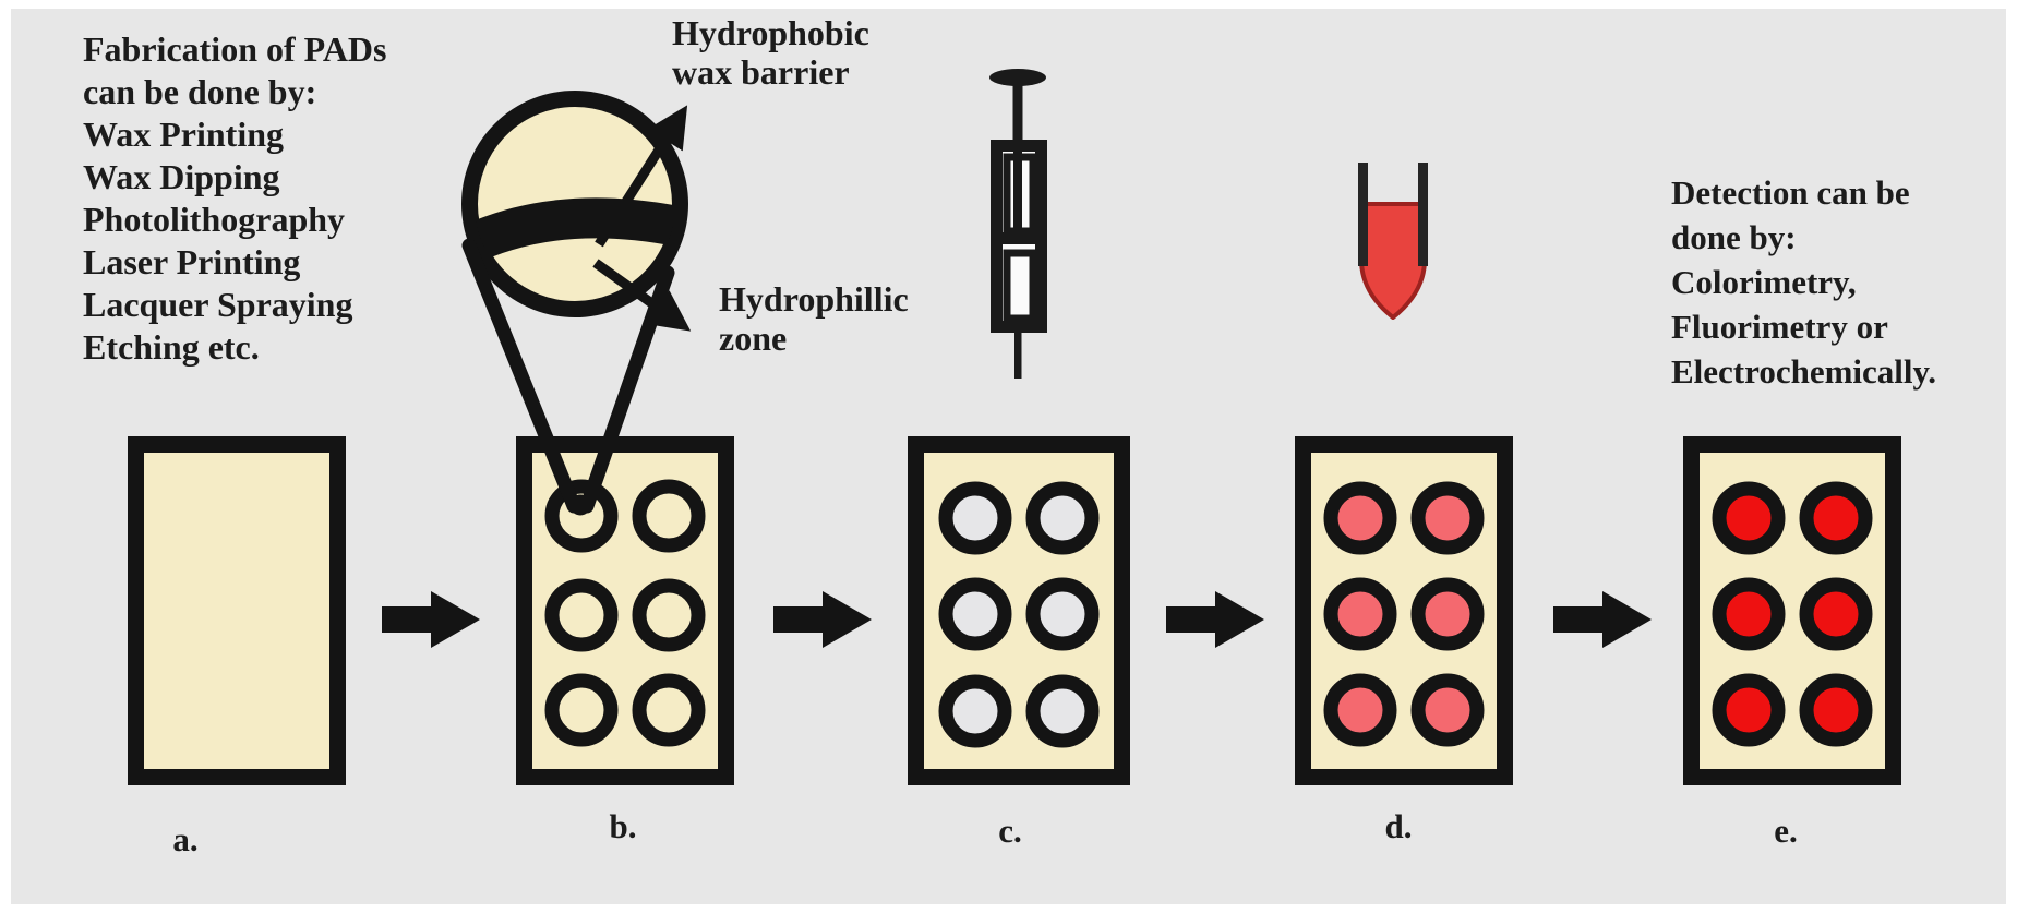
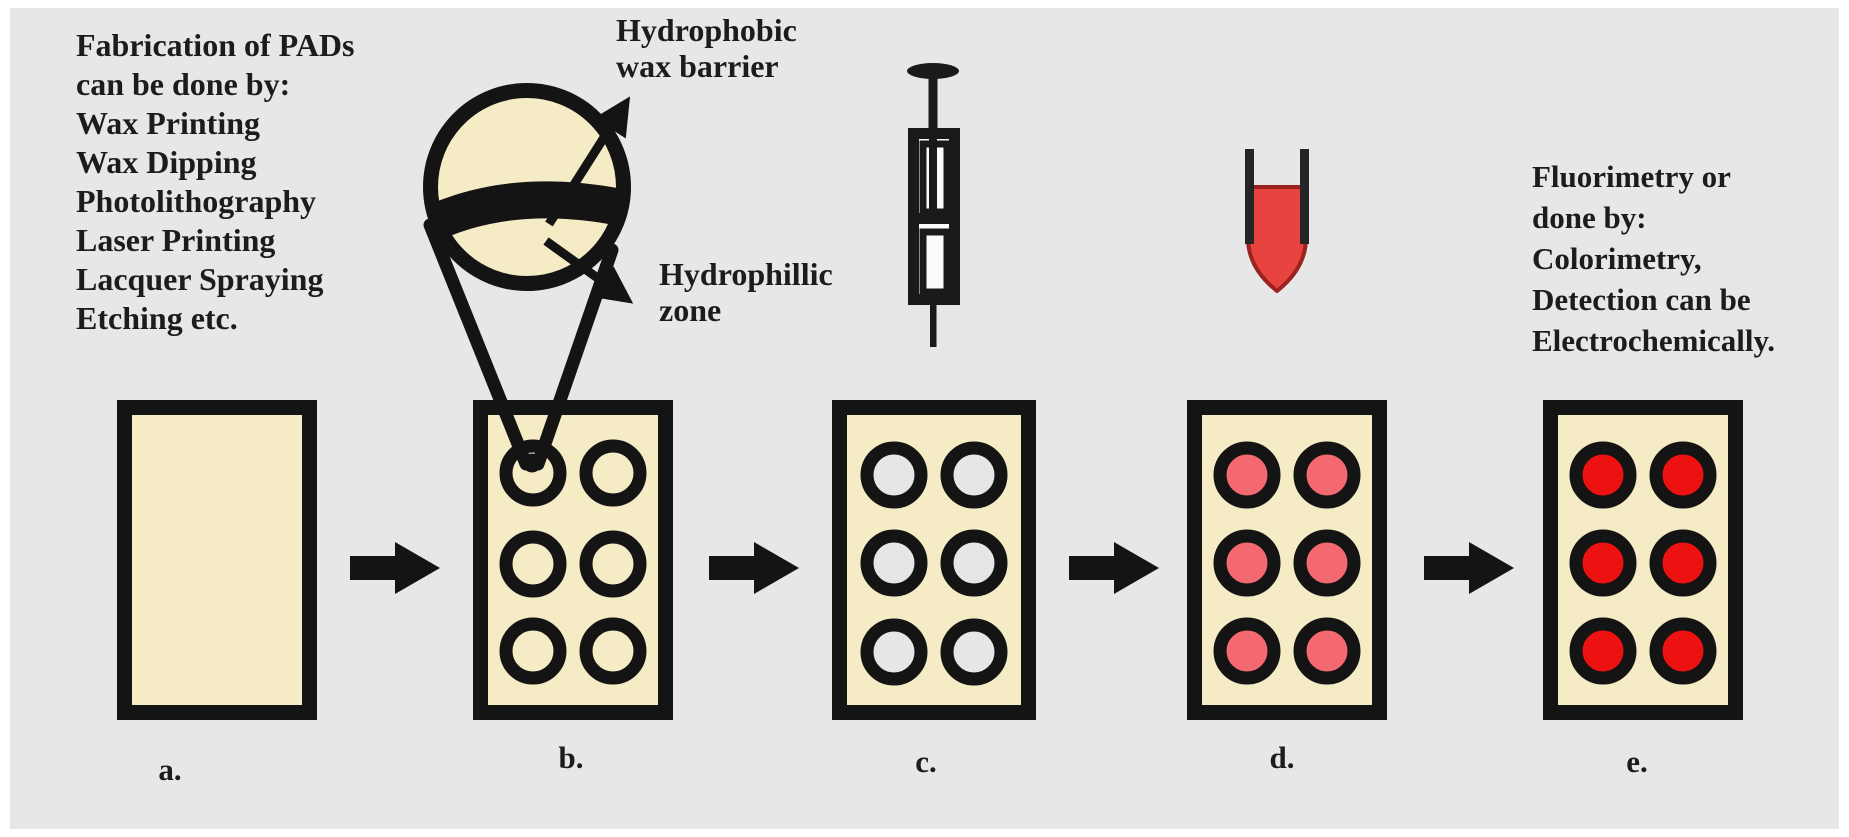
  Fabrication of PADs
  can be done by:
  Wax Printing
  Wax Dipping
  Photolithography
  Laser Printing
  Lacquer Spraying
  Etching etc.
  Hydrophobic
  wax barrier
  Hydrophillic
  zone
- Detection can be
+ Fluorimetry or
  done by:
  Colorimetry,
- Fluorimetry or
+ Detection can be
  Electrochemically.
  a.
  b.
  c.
  d.
  e.
